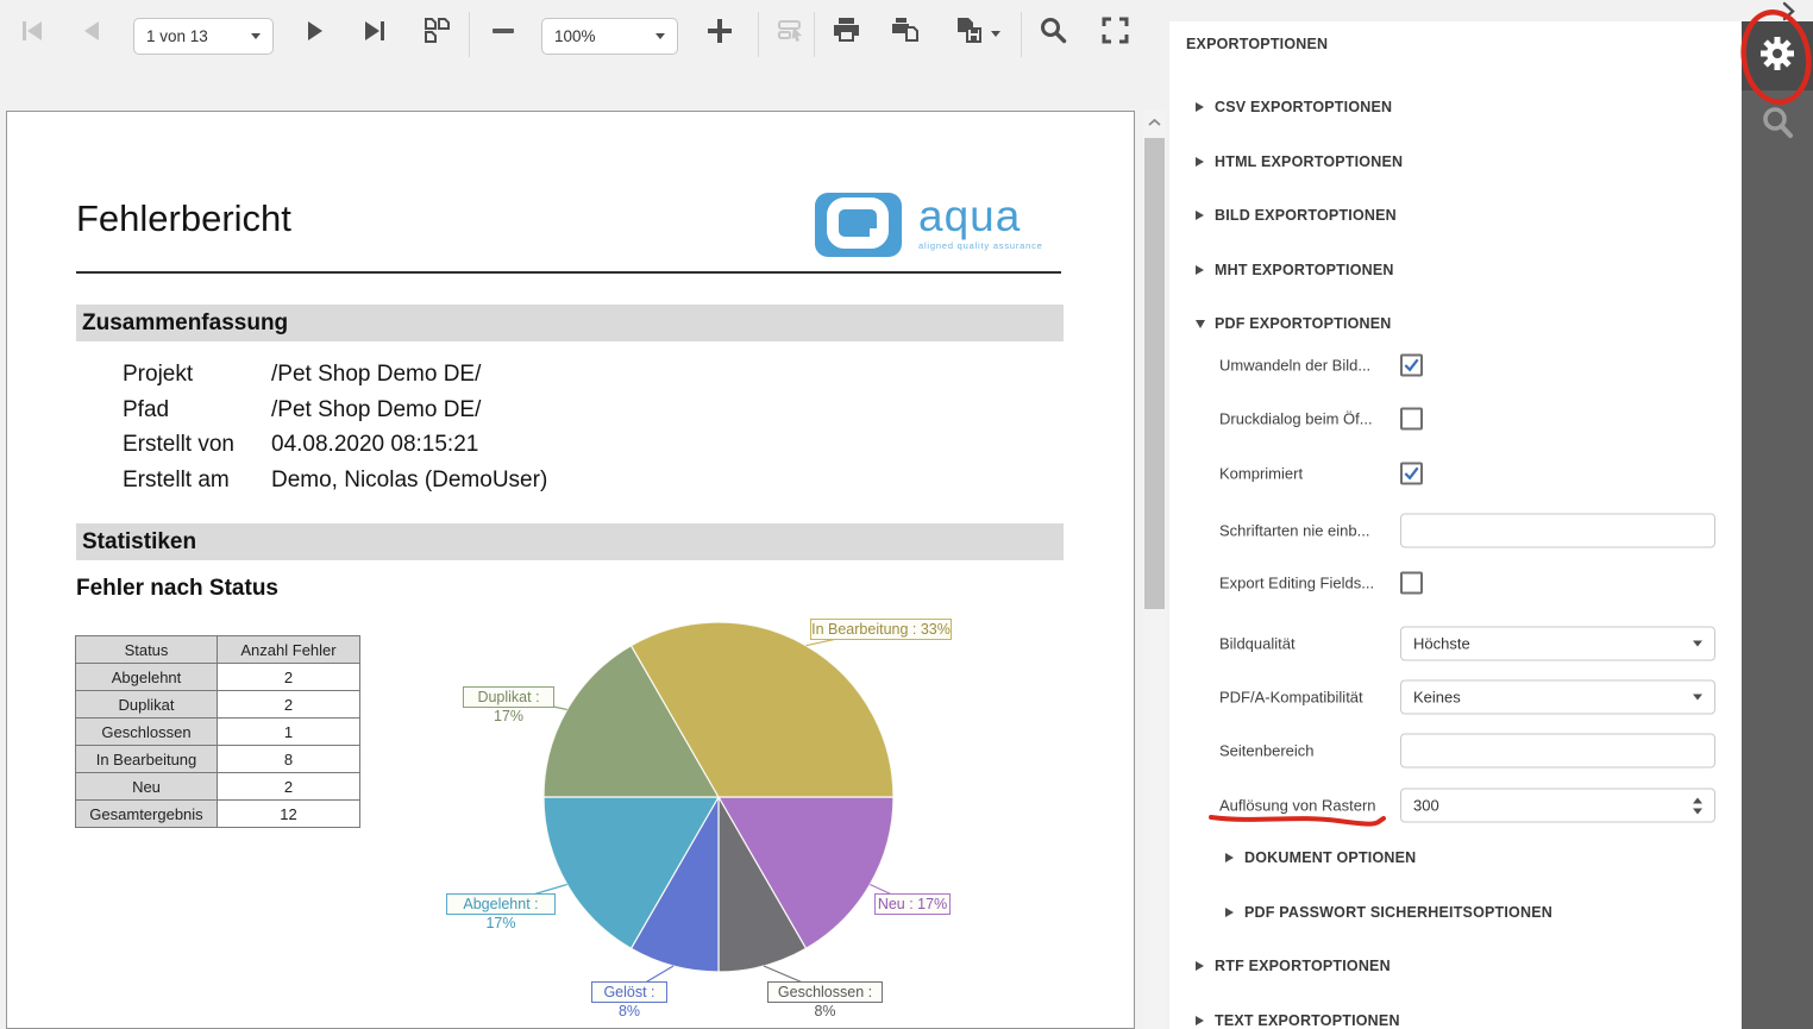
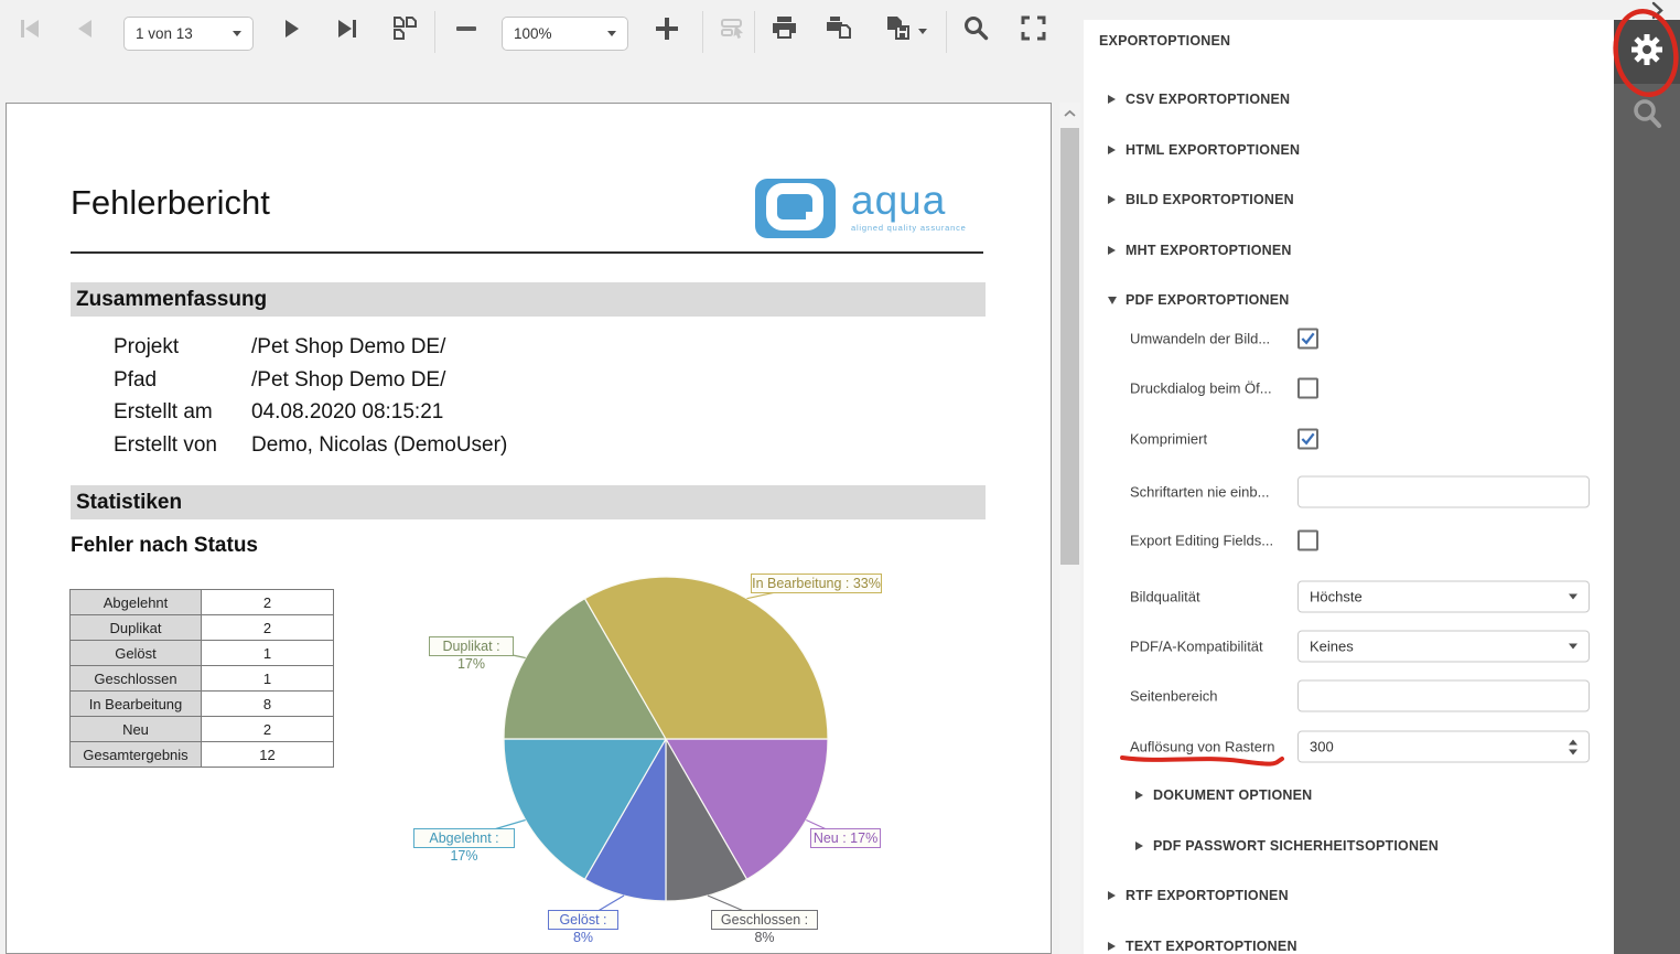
  1 von 13
  100%
  Fehlerbericht
  aqua
  aligned quality assurance
  Zusammenfassung
  Projekt
  /Pet Shop Demo DE/
  Pfad
  /Pet Shop Demo DE/
- Erstellt von
+ Erstellt am
  04.08.2020 08:15:21
- Erstellt am
+ Erstellt von
  Demo, Nicolas (DemoUser)
  Statistiken
  Fehler nach Status
- Status	Anzahl Fehler
  Abgelehnt	2
  Duplikat	2
+ Gelöst	1
  Geschlossen	1
  In Bearbeitung	8
  Neu	2
  Gesamtergebnis	12
  Neu : 17%
  Geschlossen : 8%
  Gelöst : 8%
  Abgelehnt : 17%
  Duplikat : 17%
  In Bearbeitung : 33%
  EXPORTOPTIONEN
  CSV EXPORTOPTIONEN
  HTML EXPORTOPTIONEN
  BILD EXPORTOPTIONEN
  MHT EXPORTOPTIONEN
  PDF EXPORTOPTIONEN
  Umwandeln der Bild...
  Druckdialog beim Öf...
  Komprimiert
  Schriftarten nie einb...
  Export Editing Fields...
  Bildqualität
  Höchste
  PDF/A-Kompatibilität
  Keines
  Seitenbereich
  Auflösung von Rastern
  300
  DOKUMENT OPTIONEN
  PDF PASSWORT SICHERHEITSOPTIONEN
  RTF EXPORTOPTIONEN
  TEXT EXPORTOPTIONEN
